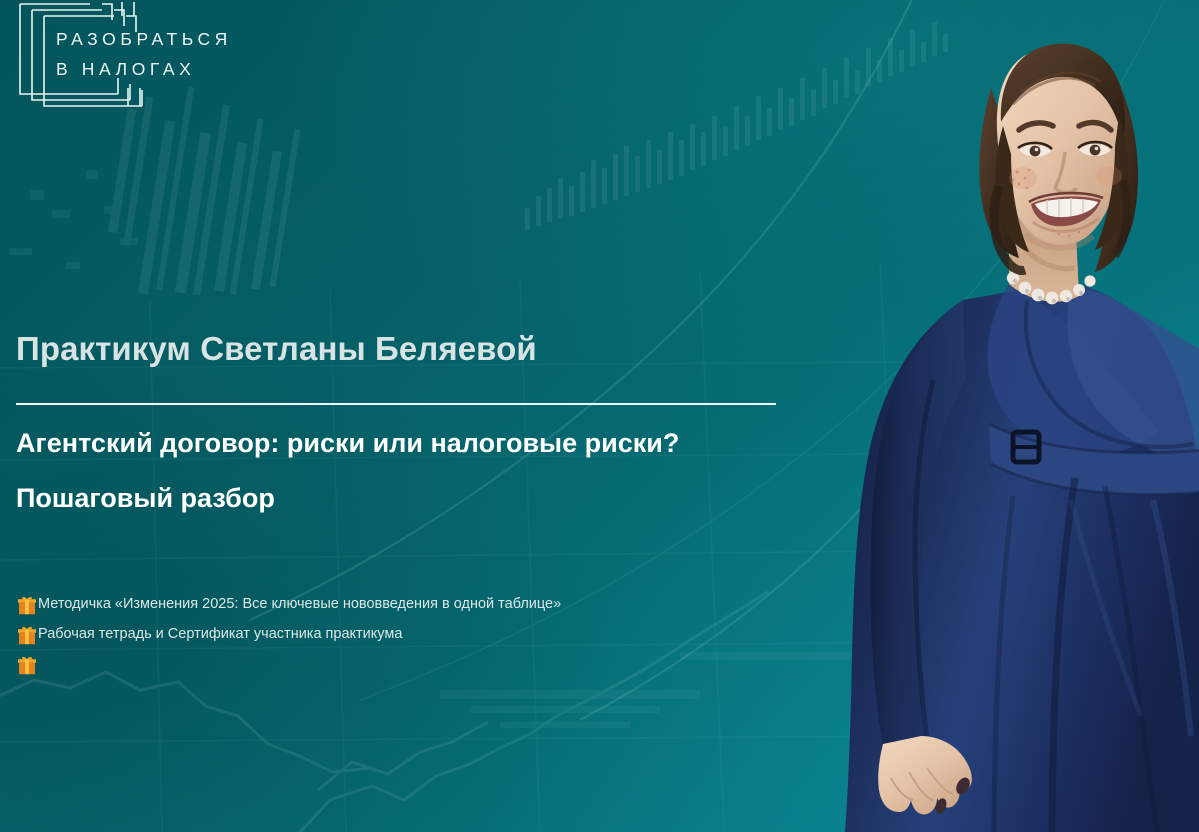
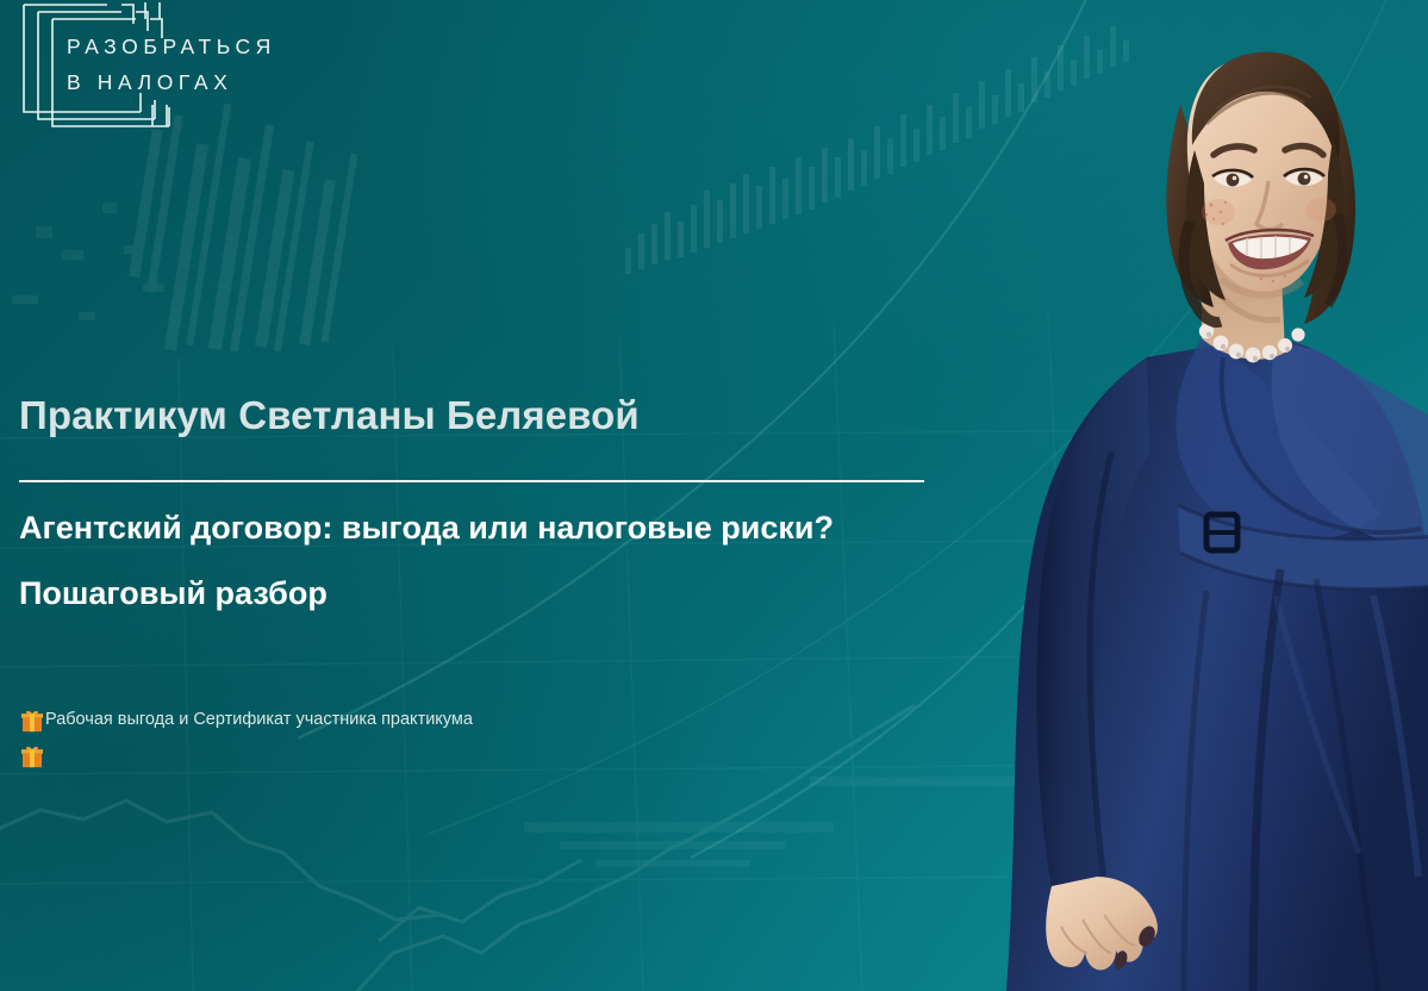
  РАЗОБРАТЬСЯ
  В НАЛОГАХ
  Практикум Светланы Беляевой
- Агентский договор: риски или налоговые риски?
+ Агентский договор: выгода или налоговые риски?
  Пошаговый разбор
- Методичка «Изменения 2025: Все ключевые нововведения в одной таблице»
- Рабочая тетрадь и Сертификат участника практикума
+ Рабочая выгода и Сертификат участника практикума
